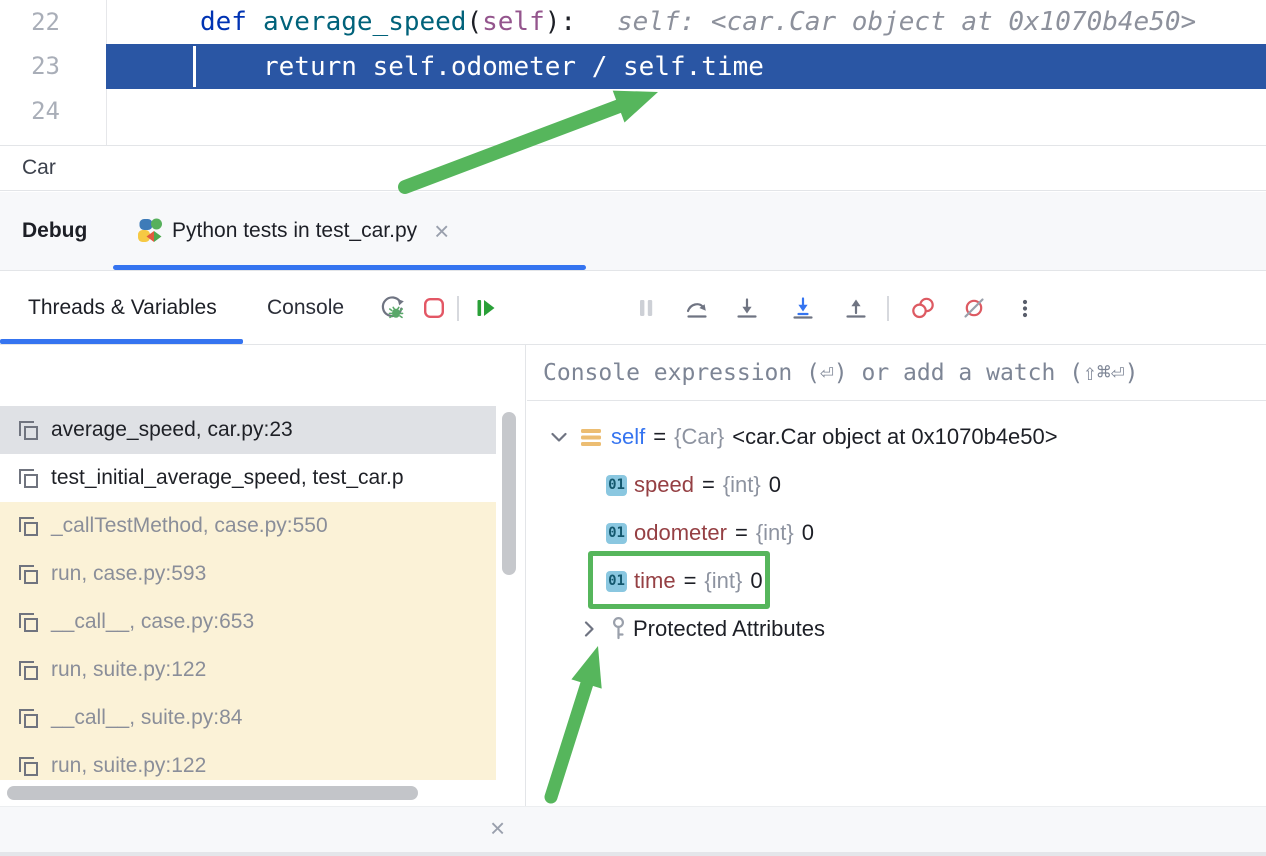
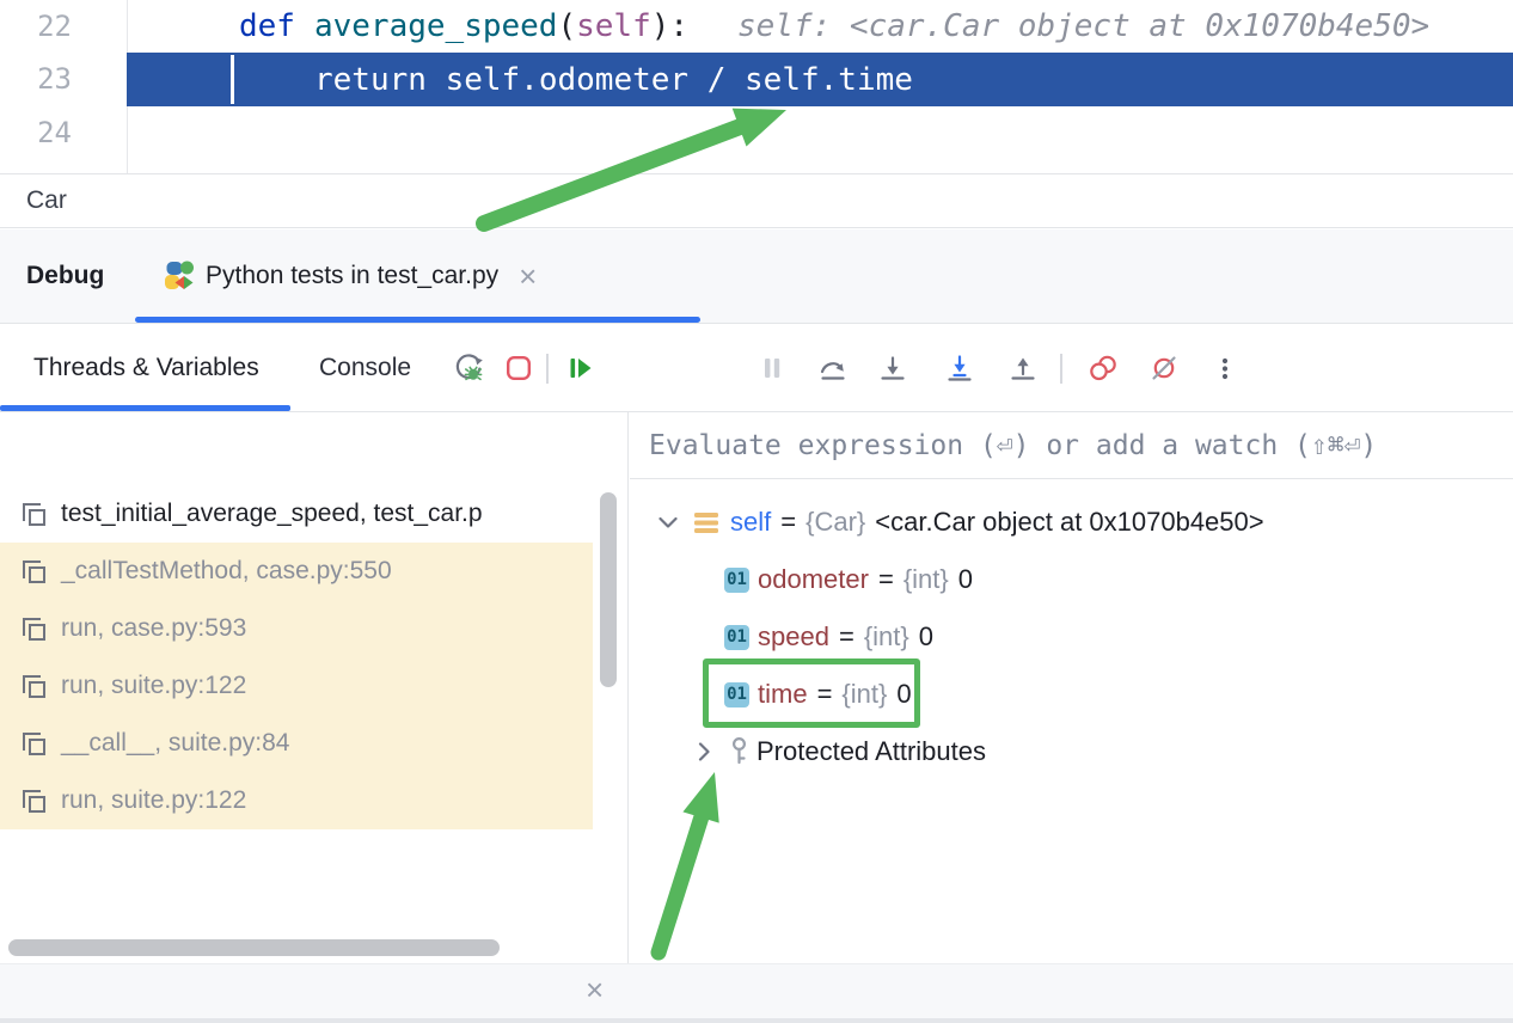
  22
  23
  24
  def
  average_speed
  (
  self
  ):
  self: <car.Car object at 0x1070b4e50>
  return self.odometer / self.time
  Car
  Debug
  Python tests in test_car.py
  ×
  Threads & Variables
  Console
- average_speed, car.py:23
  test_initial_average_speed, test_car.p
  _callTestMethod, case.py:550
  run, case.py:593
- __call__, case.py:653
  run, suite.py:122
  __call__, suite.py:84
  run, suite.py:122
- Console expression (⏎) or add a watch (⇧⌘⏎)
+ Evaluate expression (⏎) or add a watch (⇧⌘⏎)
  self
  =
  {Car}
  <car.Car object at 0x1070b4e50>
  01
- speed
+ odometer
  =
  {int}
  0
  01
- odometer
+ speed
  =
  {int}
  0
  01
  time
  =
  {int}
  0
  Protected Attributes
  ×
